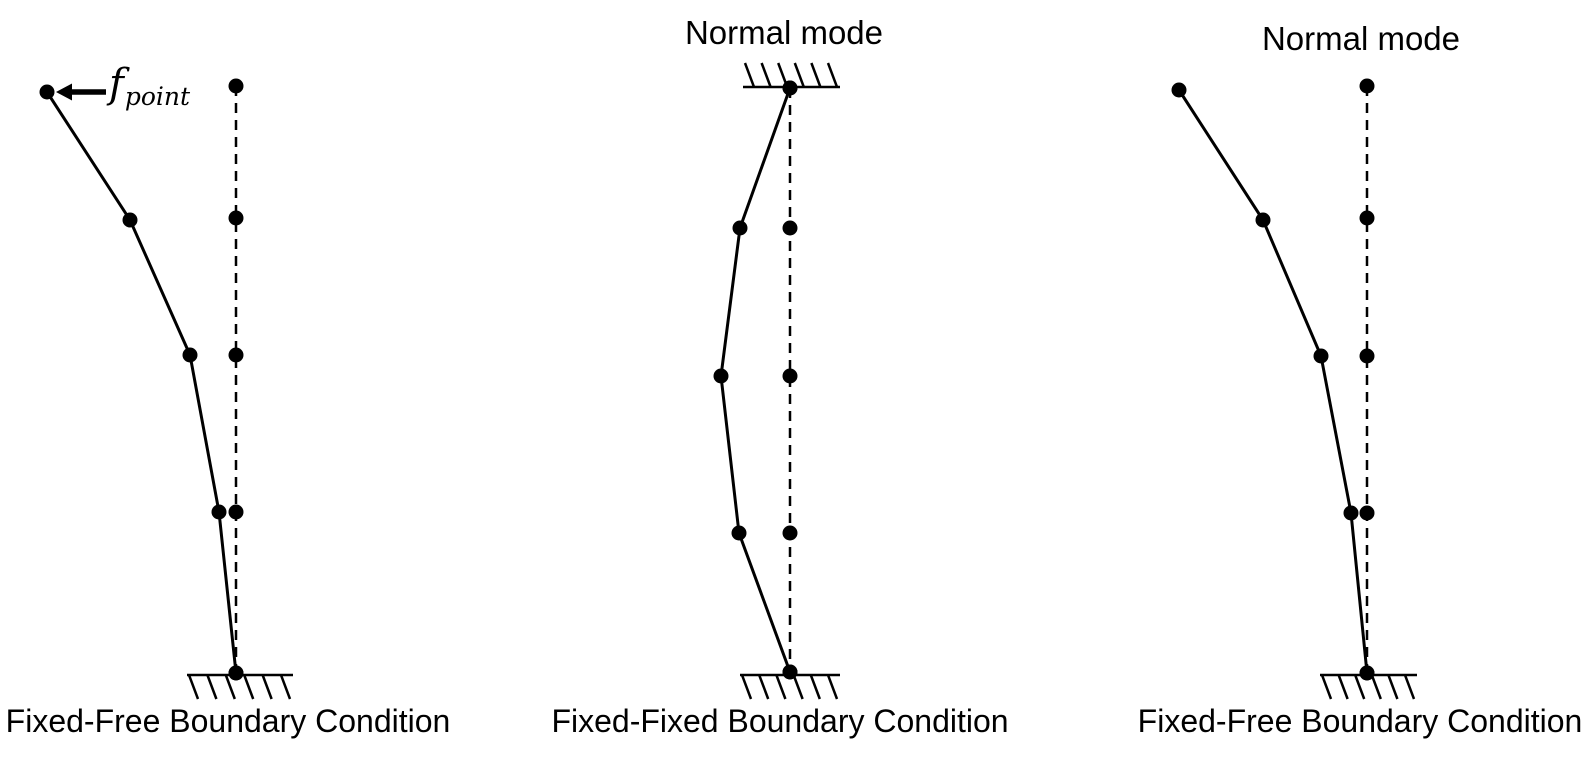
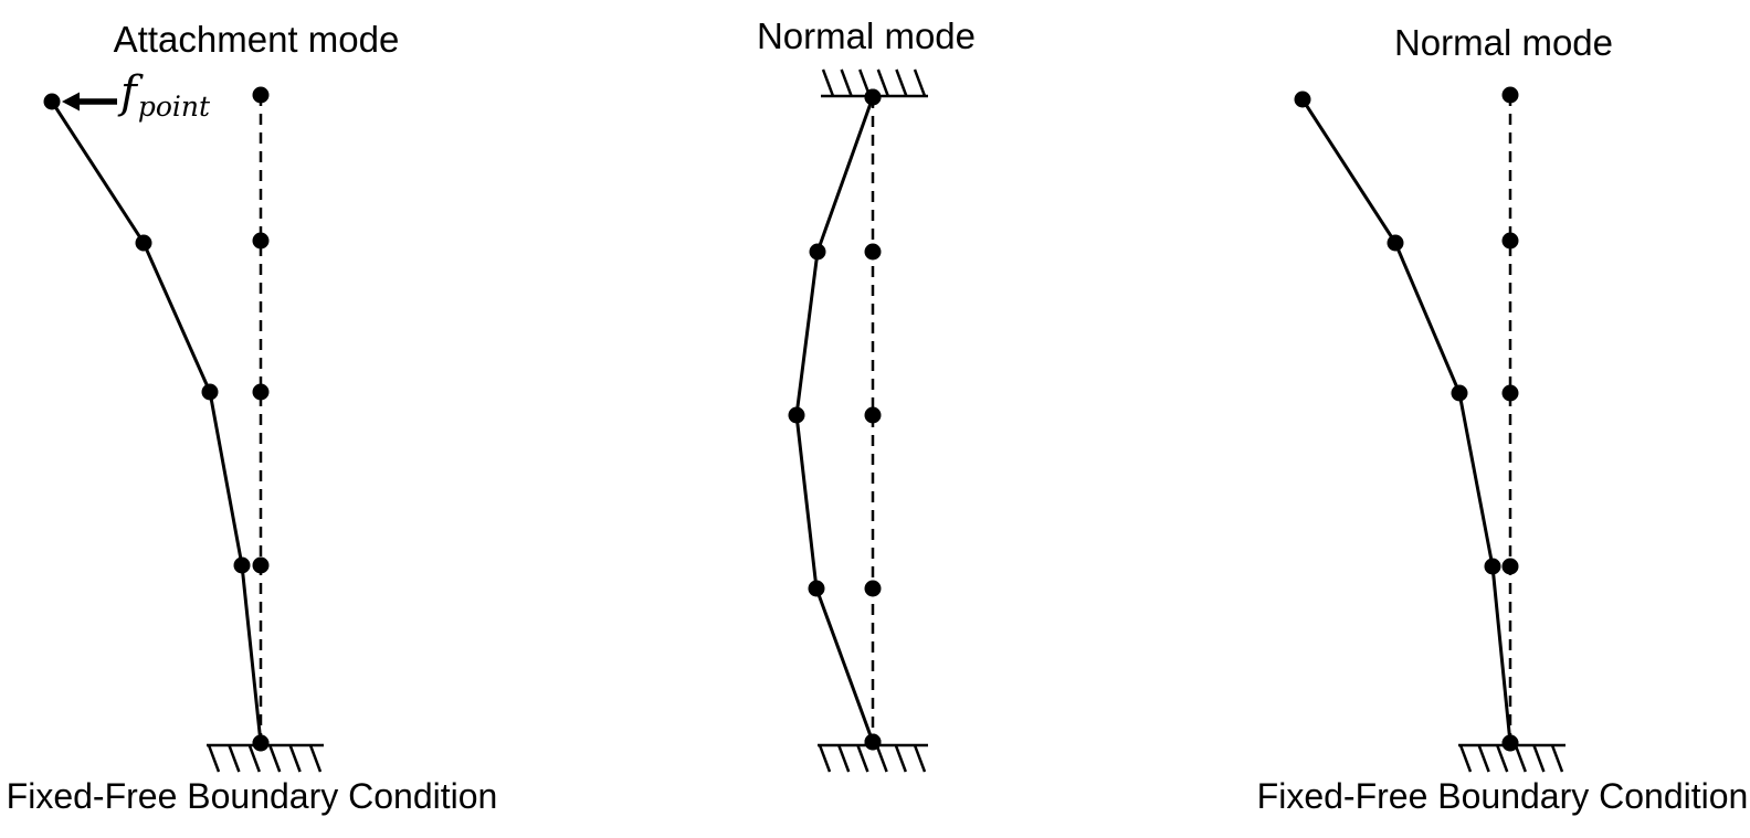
+ Attachment mode
  Normal mode
  Normal mode
  fpoint
  Fixed-Free Boundary Condition
- Fixed-Fixed Boundary Condition
  Fixed-Free Boundary Condition
